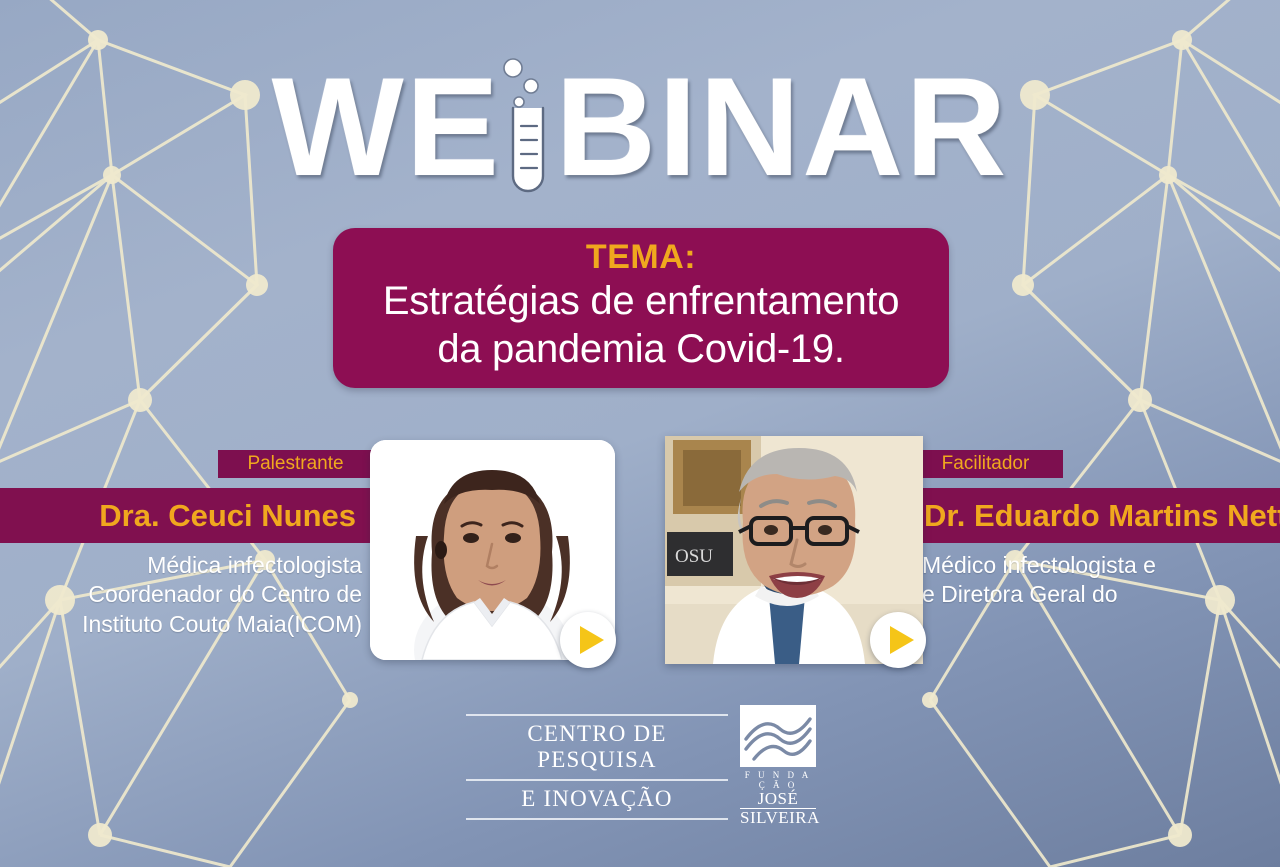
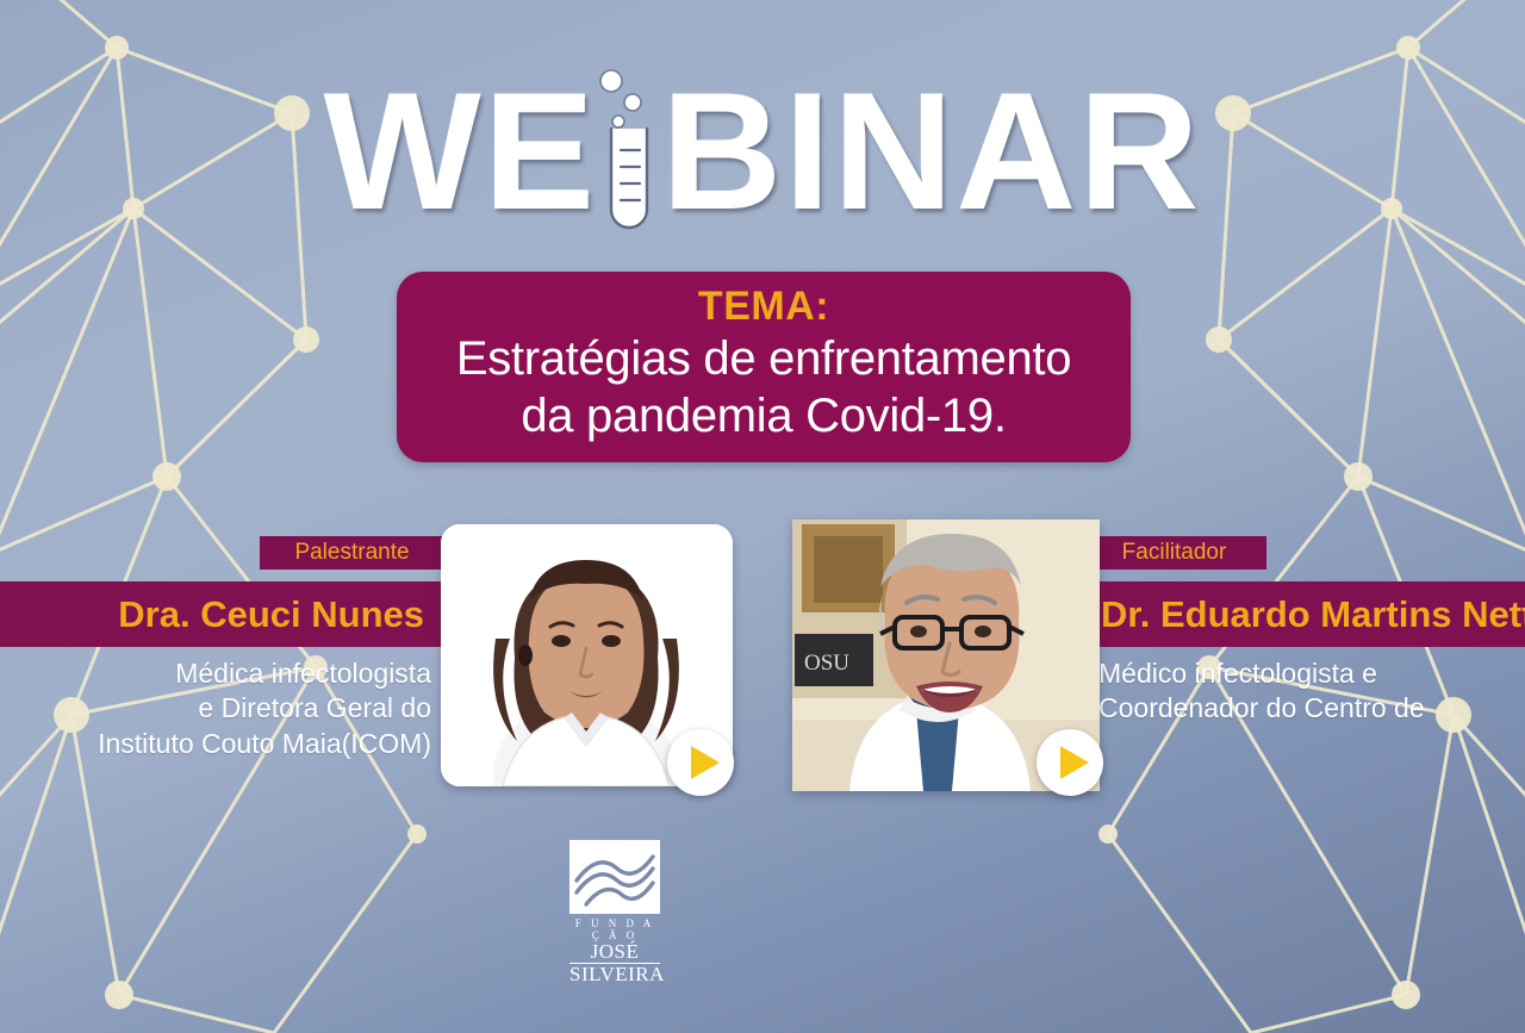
  WE
  BINAR
  TEMA:
  Estratégias de enfrentamento
  da pandemia Covid-19.
  Palestrante
  Dra. Ceuci Nunes
  Médica infectologista
- Coordenador do Centro de
+ e Diretora Geral do
  Instituto Couto Maia(ICOM)
  Facilitador
  Dr. Eduardo Martins Net
  Médico infectologista e
- e Diretora Geral do
+ Coordenador do Centro de
  OSU
- CENTRO DE PESQUISA
- E INOVAÇÃO
  F U N D A Ç Ã O
  JOSÉ
  SILVEIRA
